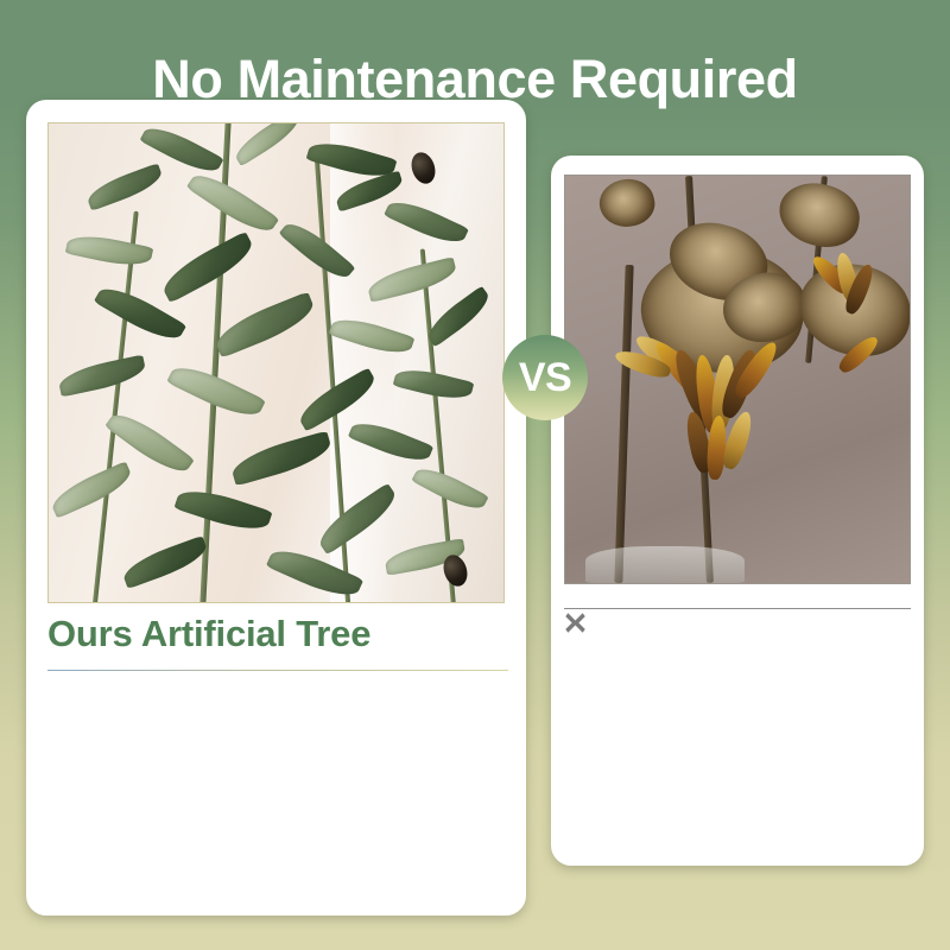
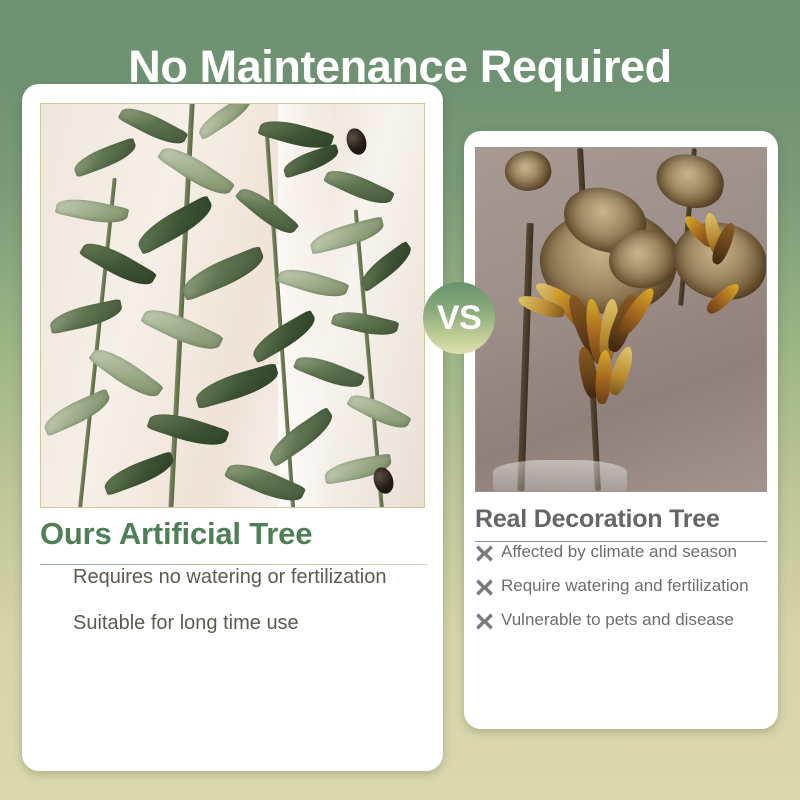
  No Maintenance Required
  Ours Artificial Tree
+ Requires no watering or fertilization
+ Suitable for long time use
+ Real Decoration Tree
+ Affected by climate and season
+ Require watering and fertilization
+ Vulnerable to pets and disease
  VS
